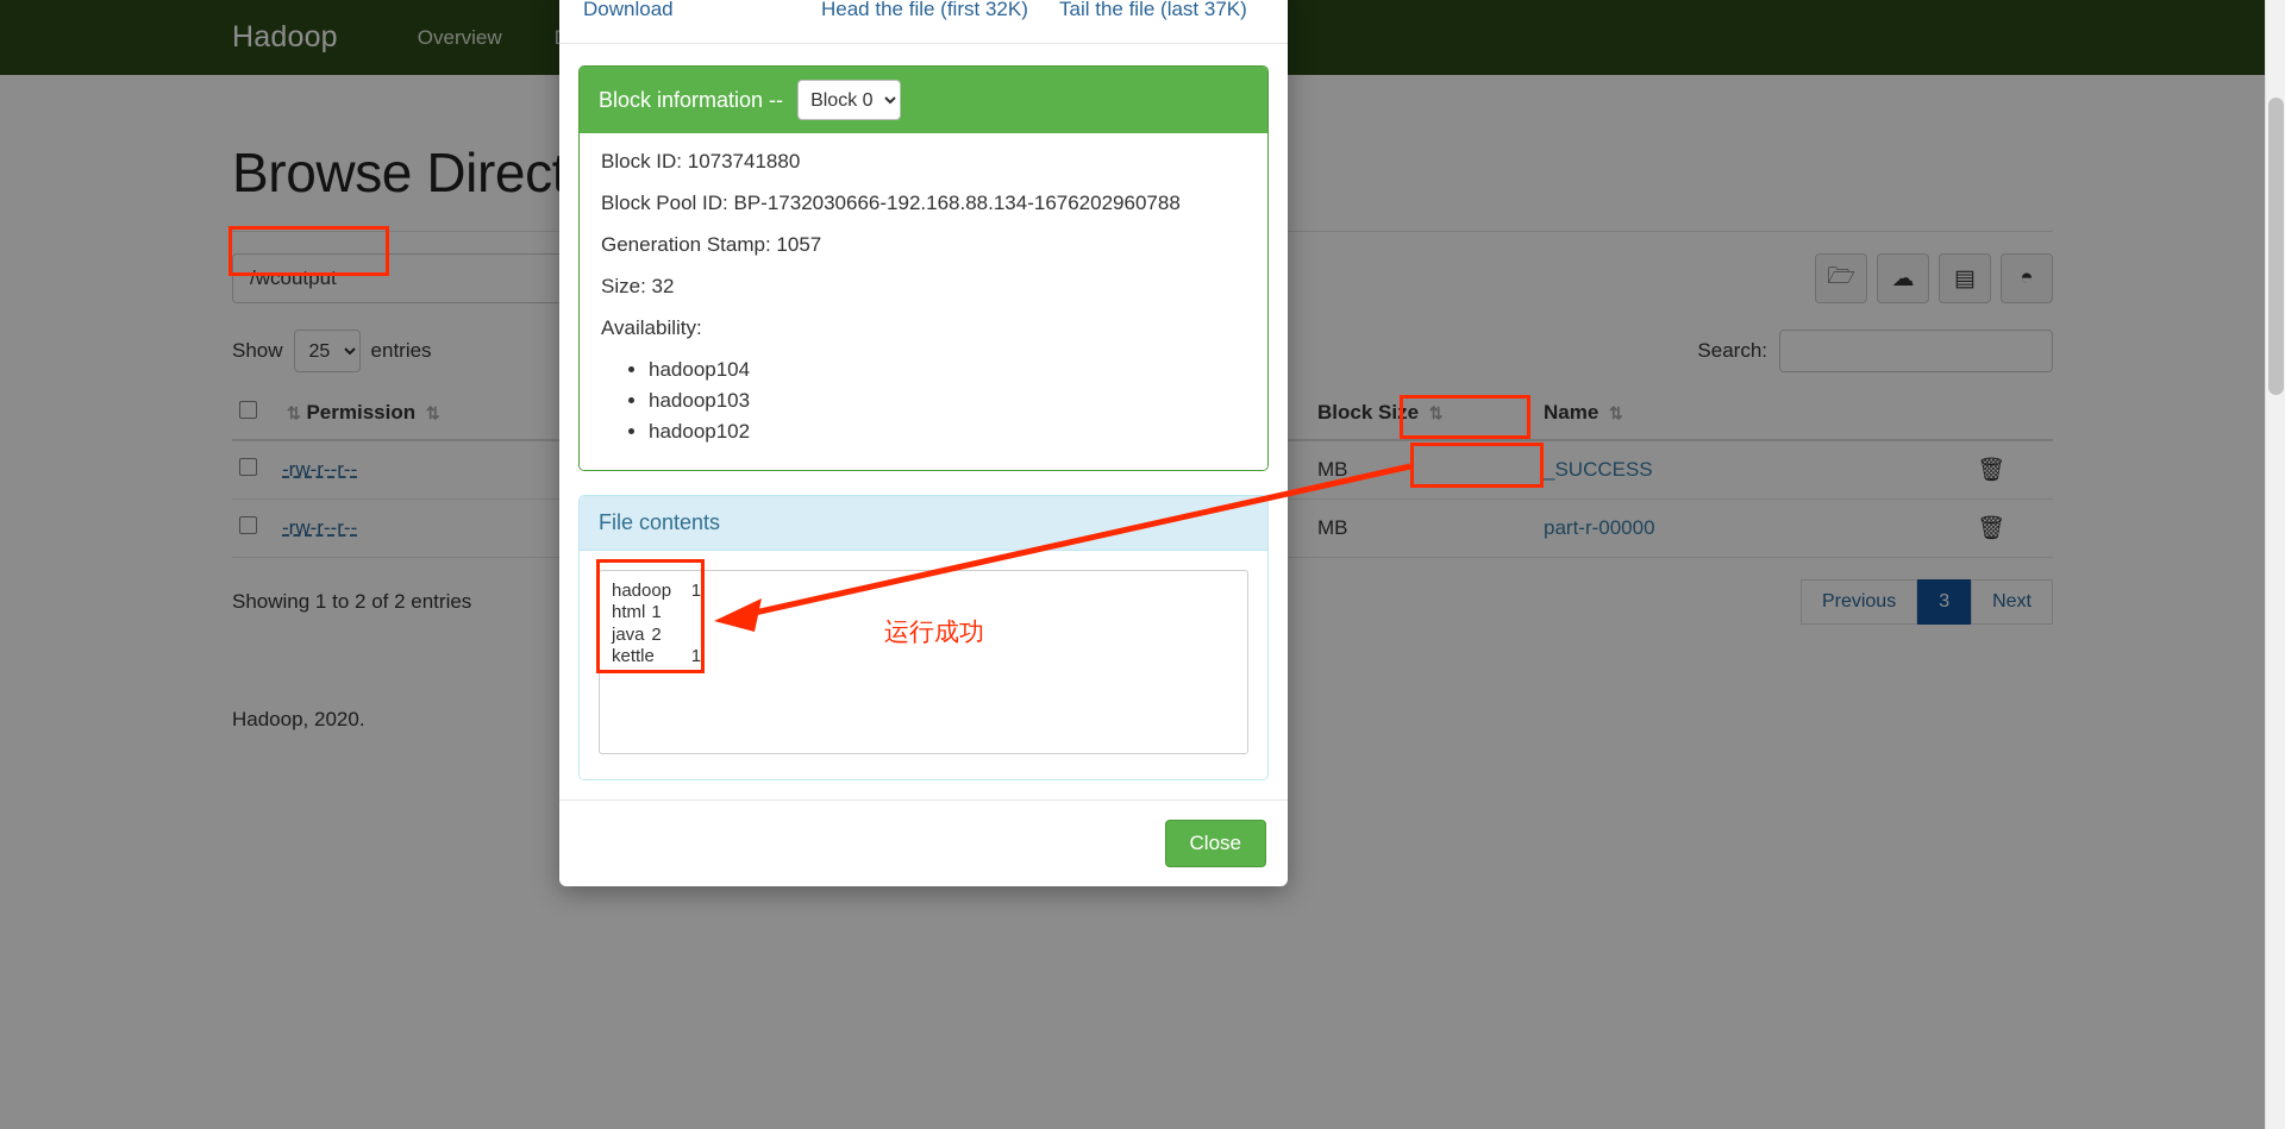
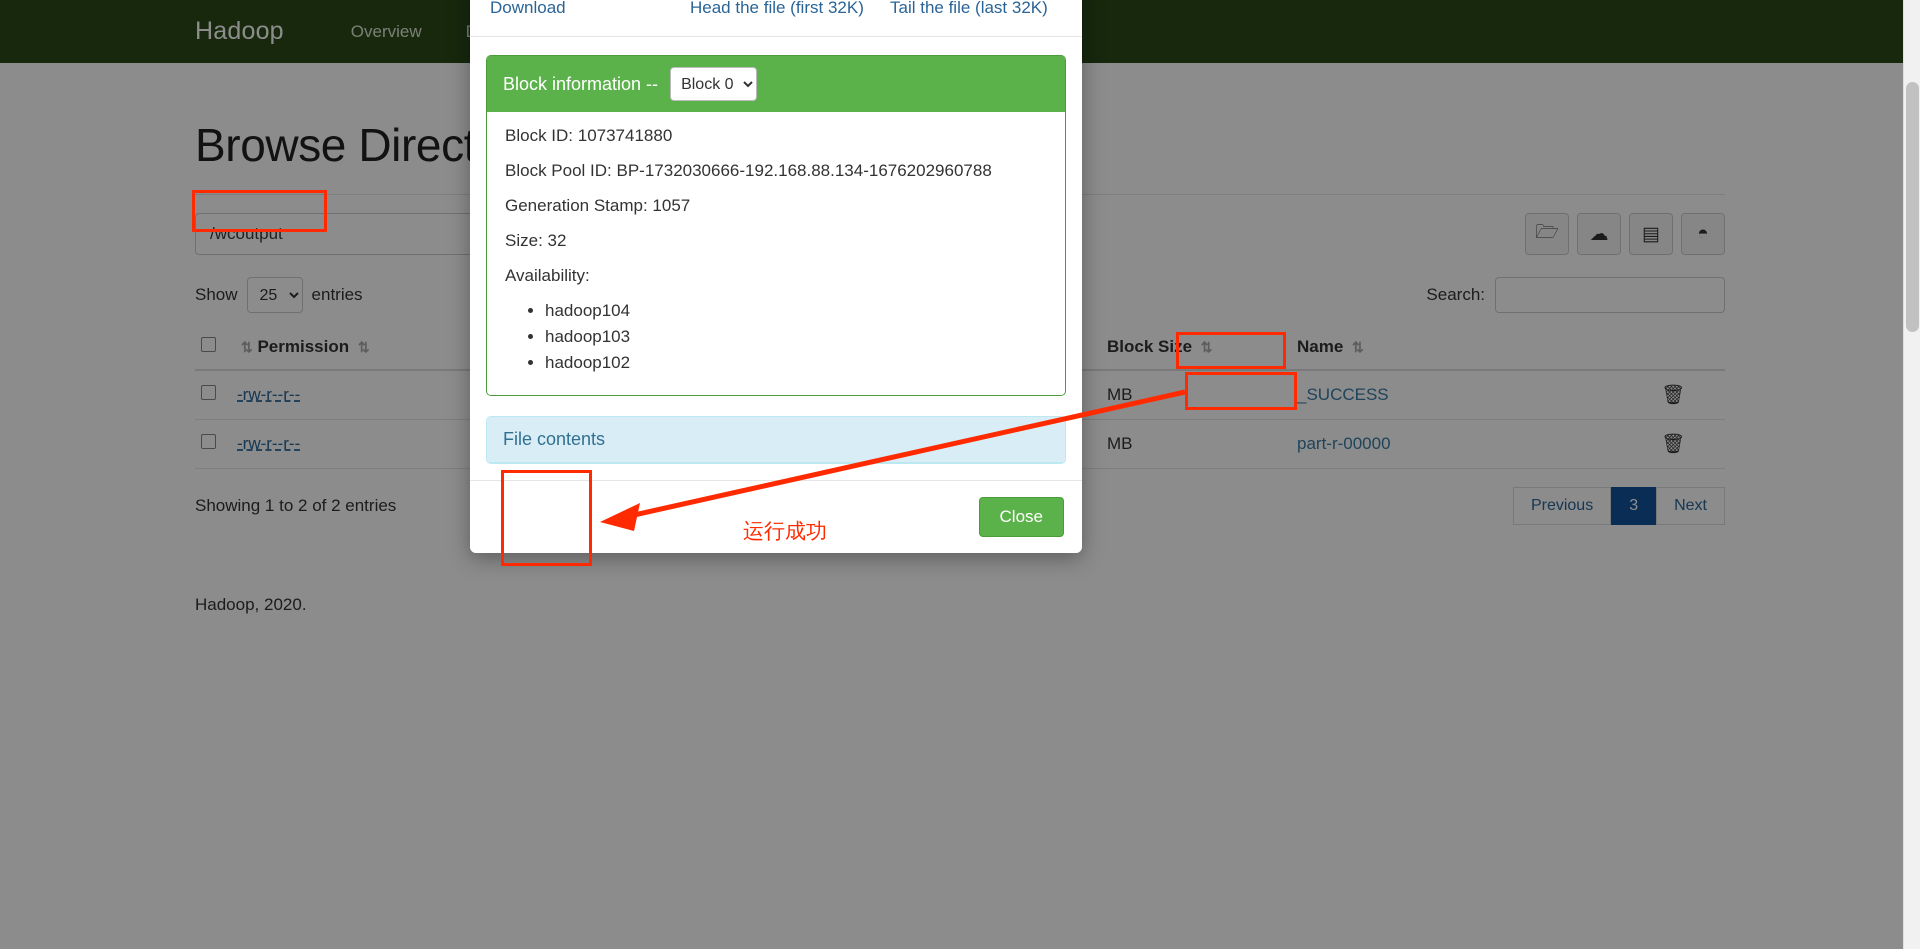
  Hadoop
  Overview
  Browse Direc
  /wcoutput
  🗁
  ☁
  ▤
  ◓
  Show
  25
  entries
  Search:
  	⇅ Permission ⇅		Block Size ⇅	Name ⇅
  	-rw-r--r--		MB	_SUCCESS	🗑
  	-rw-r--r--		MB	part-r-00000	🗑
  Showing 1 to 2 of 2 entries
  Previous
  3
  Next
  Hadoop, 2020.
  Download
  Head the file (first 32K)
- Tail the file (last 37K)
+ Tail the file (last 32K)
  Block information --
  Block 0
  Block ID: 1073741880
  Block Pool ID: BP-1732030666-192.168.88.134-1676202960788
  Generation Stamp: 1057
  Size: 32
  Availability:
  hadoop104
  hadoop103
  hadoop102
  File contents
- hadoop 1
- html 1
- java 2
- kettle 1
  Close
  运行成功
